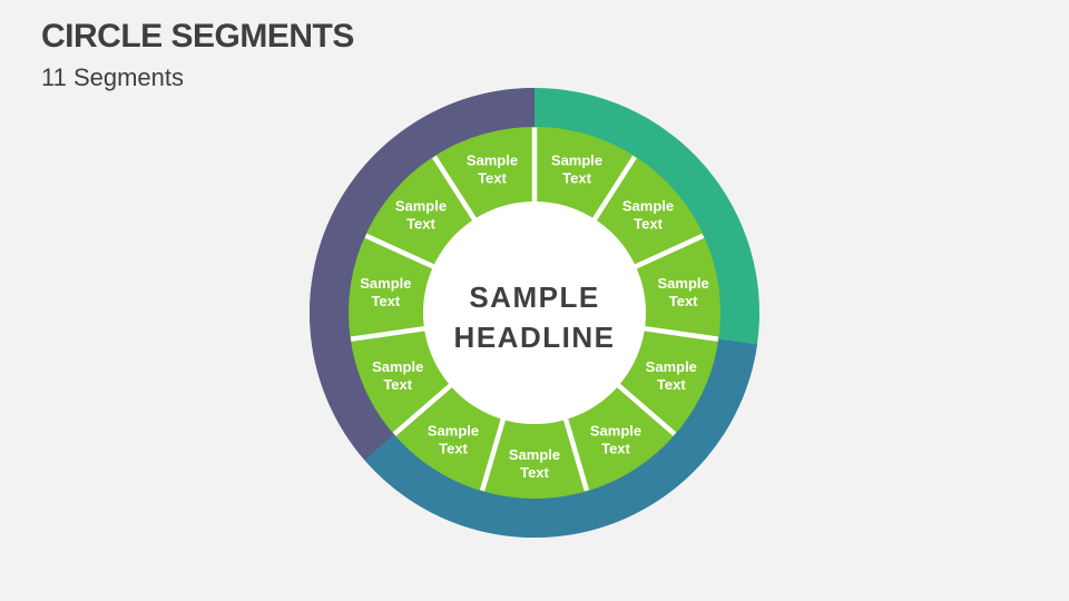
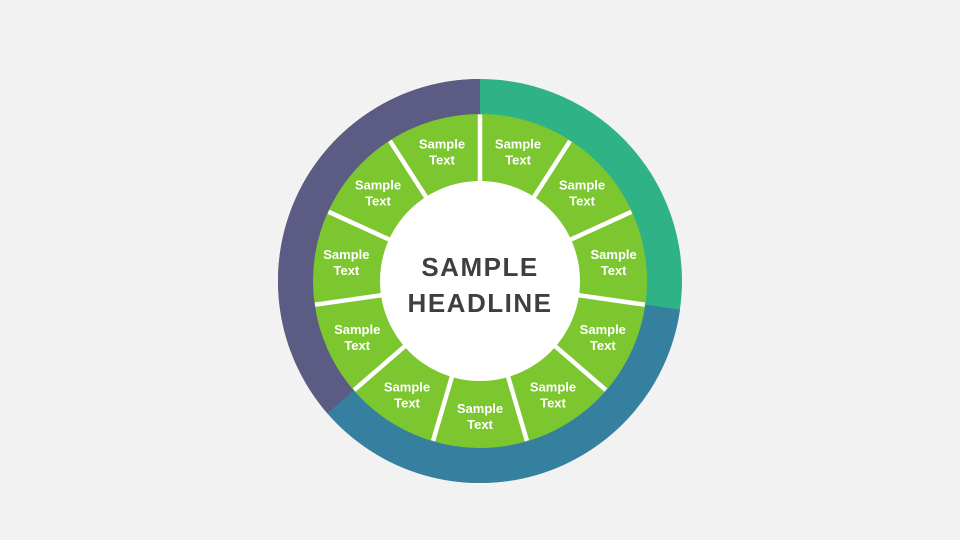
- CIRCLE SEGMENTS
- 11 Segments
  Sample Text
  Sample Text
  Sample Text
  Sample Text
  Sample Text
  Sample Text
  Sample Text
  Sample Text
  Sample Text
  Sample Text
  Sample Text
  SAMPLE
  HEADLINE
